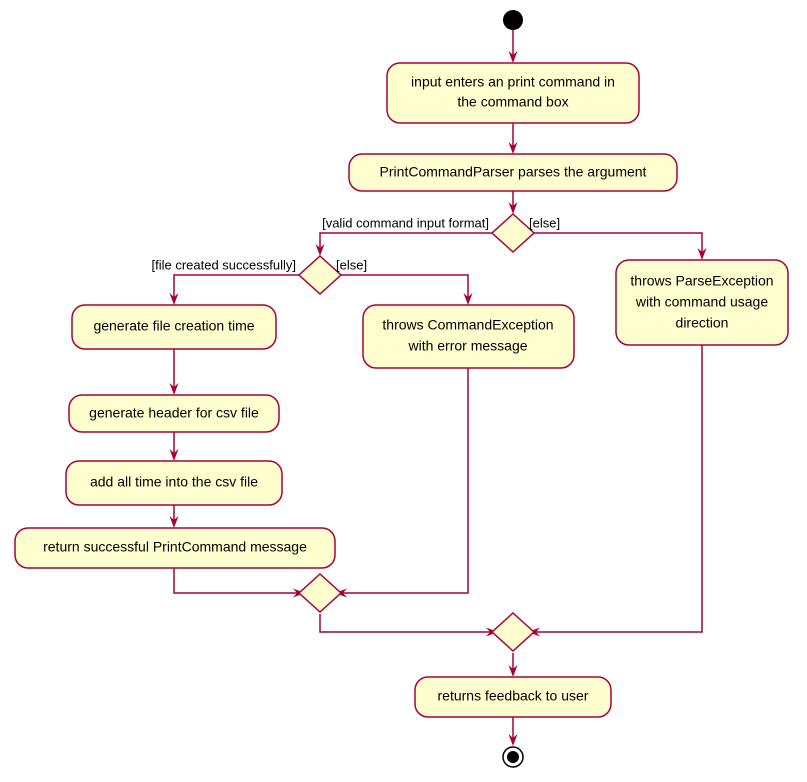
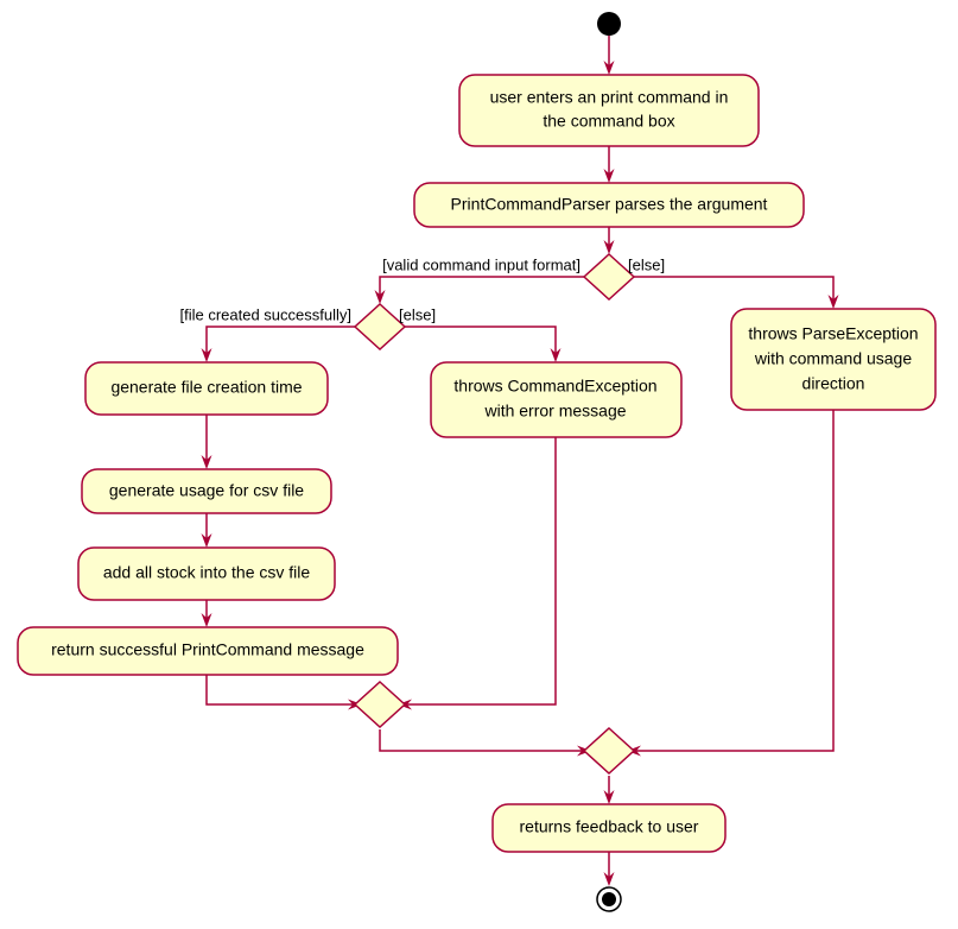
- input enters an print command in
+ user enters an print command in
  the command box
  PrintCommandParser parses the argument
  [valid command input format]
  [else]
  [file created successfully]
  [else]
  generate file creation time
- generate header for csv file
+ generate usage for csv file
- add all time into the csv file
+ add all stock into the csv file
  return successful PrintCommand message
  throws CommandException
  with error message
  throws ParseException
  with command usage
  direction
  returns feedback to user
